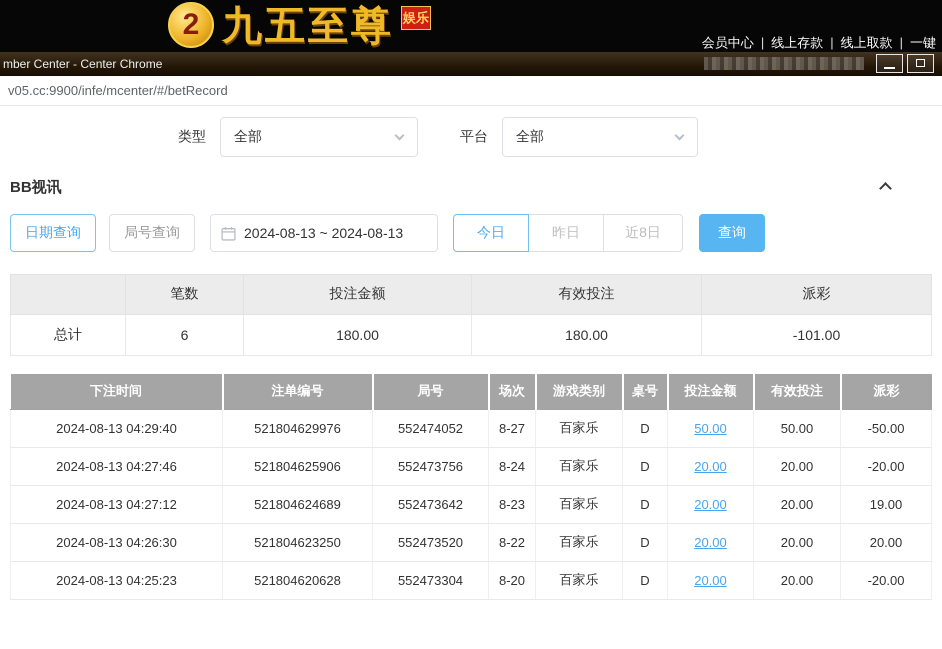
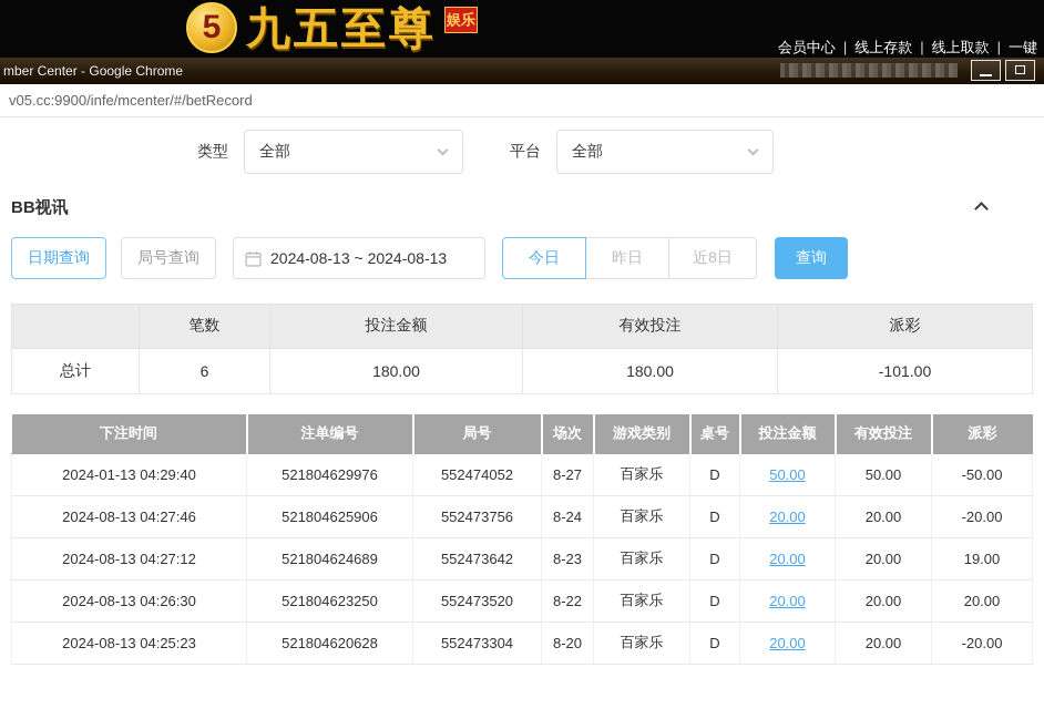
- 2
+ 5
  九五至尊
  娱乐
  会员中心 | 线上存款 | 线上取款 | 一键
- mber Center - Center Chrome
+ mber Center - Google Chrome
  v05.cc:9900/infe/mcenter/#/betRecord
  类型
  全部
  平台
  全部
  BB视讯
  日期查询
  局号查询
  2024-08-13 ~ 2024-08-13
  今日
  昨日
  近8日
  查询
  	笔数	投注金额	有效投注	派彩
  总计	6	180.00	180.00	-101.00
  下注时间	注单编号	局号	场次	游戏类别	桌号	投注金额	有效投注	派彩
- 2024-08-13 04:29:40	521804629976	552474052	8-27	百家乐	D	50.00	50.00	-50.00
+ 2024-01-13 04:29:40	521804629976	552474052	8-27	百家乐	D	50.00	50.00	-50.00
  2024-08-13 04:27:46	521804625906	552473756	8-24	百家乐	D	20.00	20.00	-20.00
  2024-08-13 04:27:12	521804624689	552473642	8-23	百家乐	D	20.00	20.00	19.00
  2024-08-13 04:26:30	521804623250	552473520	8-22	百家乐	D	20.00	20.00	20.00
  2024-08-13 04:25:23	521804620628	552473304	8-20	百家乐	D	20.00	20.00	-20.00
